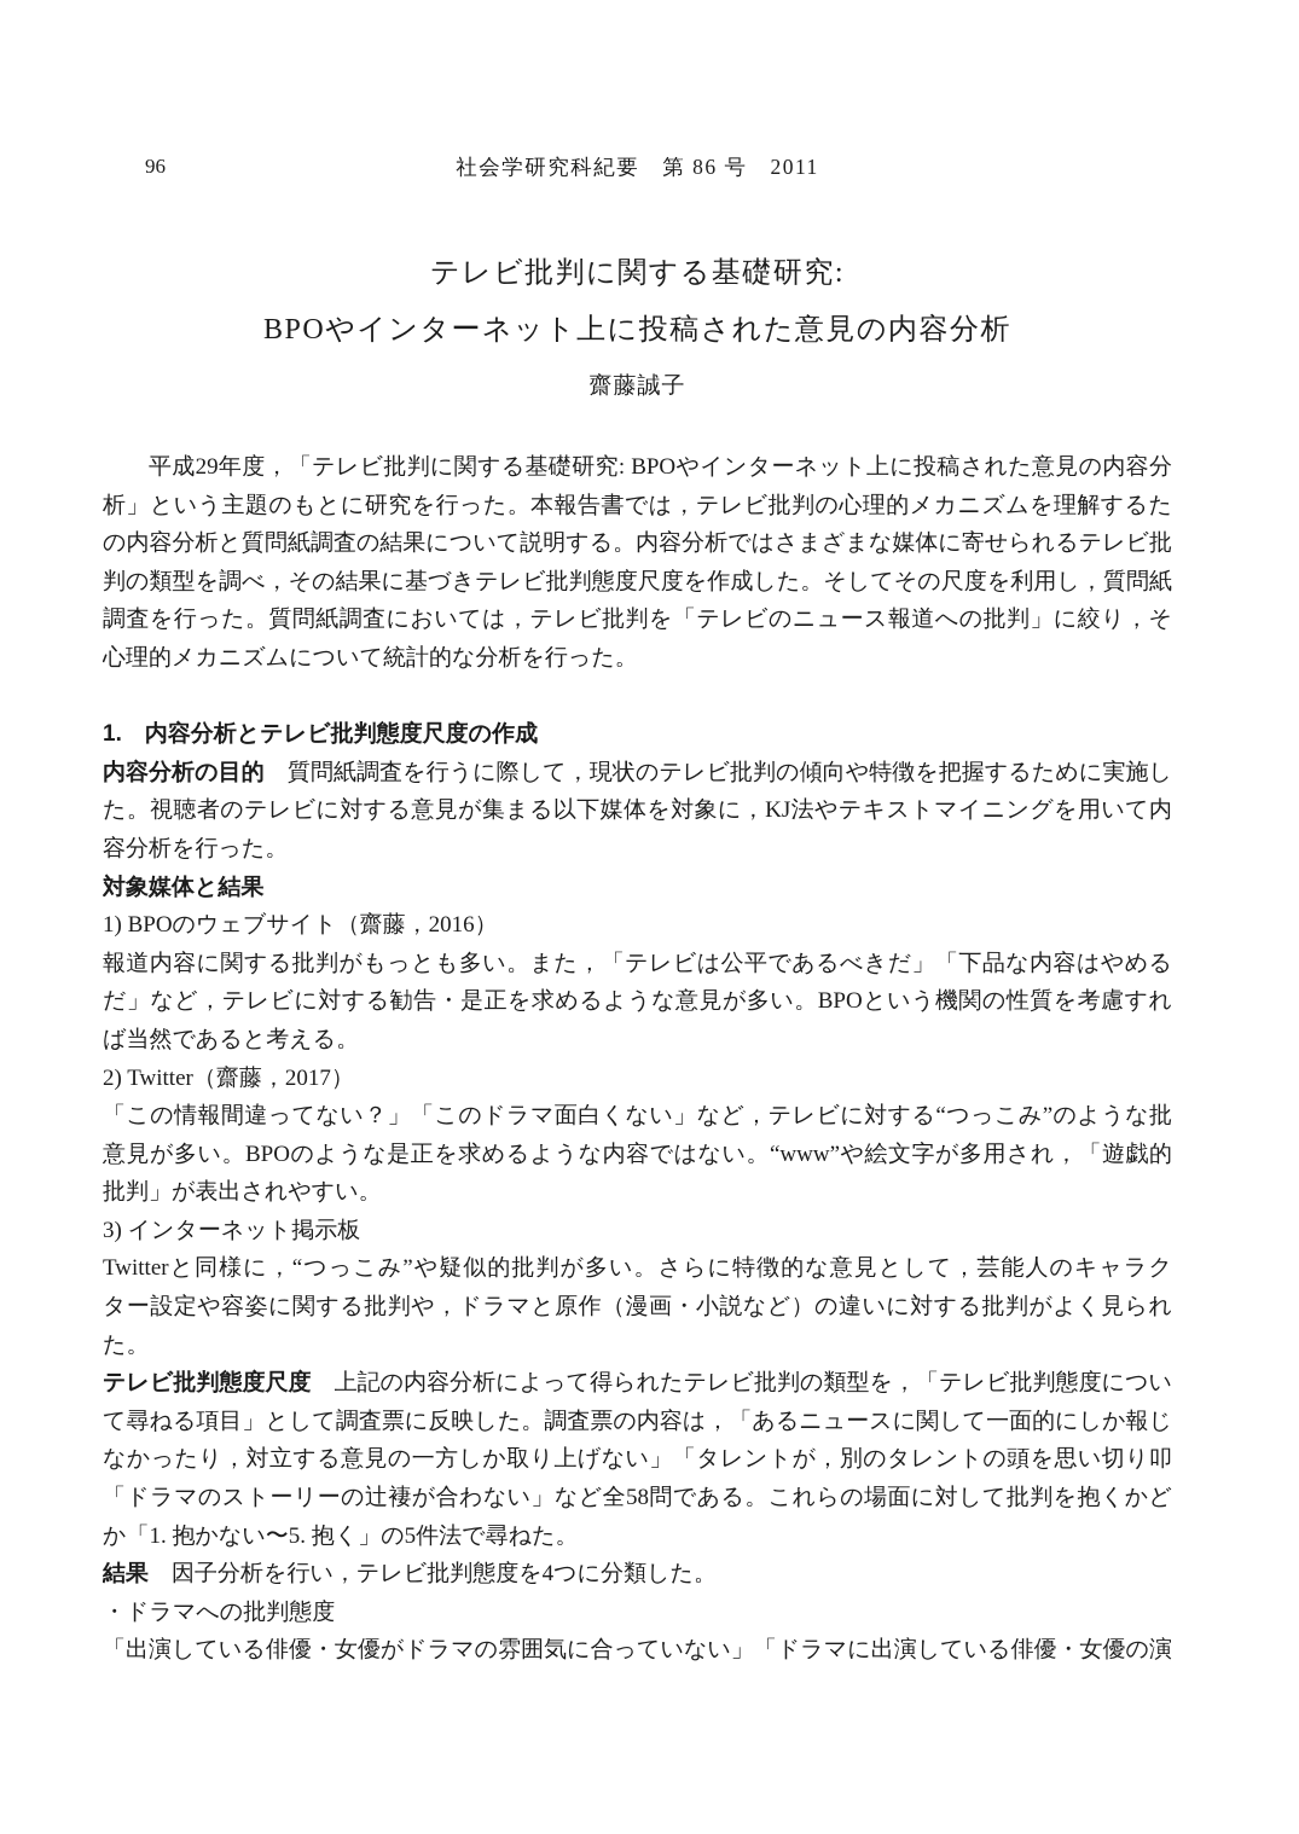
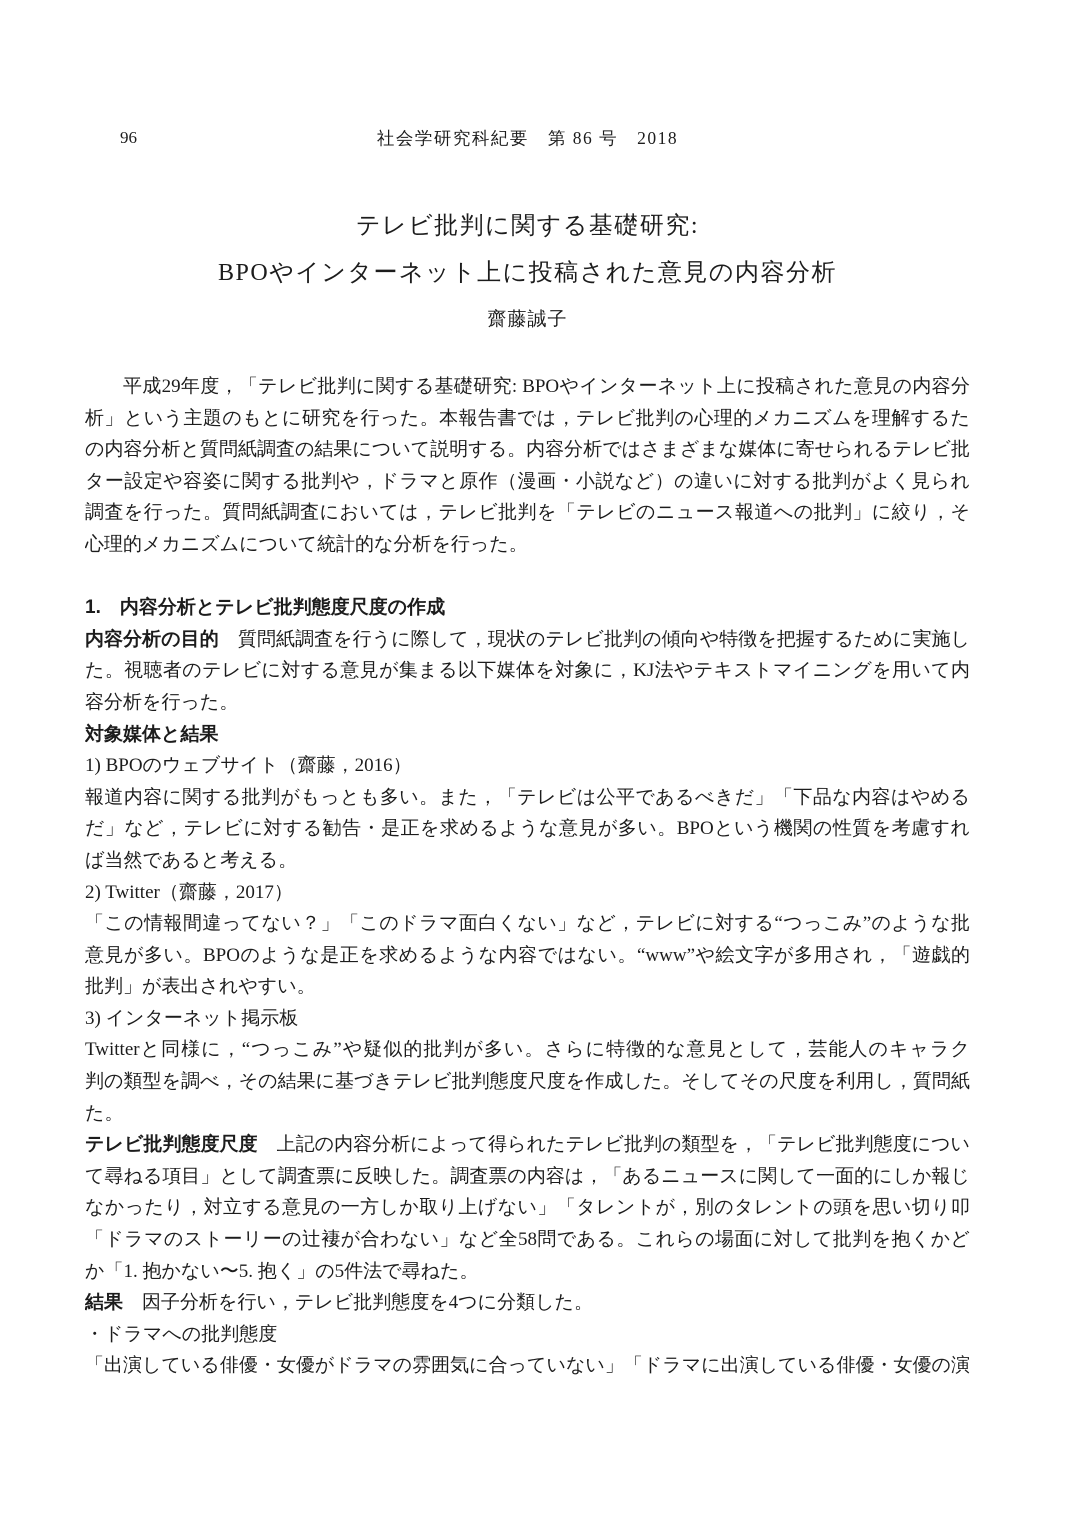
  96
- 社会学研究科紀要 第 86 号 2011
+ 社会学研究科紀要 第 86 号 2018
  テレビ批判に関する基礎研究:
  BPOやインターネット上に投稿された意見の内容分析
  齋藤誠子
  平成29年度，「テレビ批判に関する基礎研究: BPOやインターネット上に投稿された意見の内容分
  析」という主題のもとに研究を行った。本報告書では，テレビ批判の心理的メカニズムを理解するた
  の内容分析と質問紙調査の結果について説明する。内容分析ではさまざまな媒体に寄せられるテレビ批
- 判の類型を調べ，その結果に基づきテレビ批判態度尺度を作成した。そしてその尺度を利用し，質問紙
+ ター設定や容姿に関する批判や，ドラマと原作（漫画・小説など）の違いに対する批判がよく見られ
  調査を行った。質問紙調査においては，テレビ批判を「テレビのニュース報道への批判」に絞り，そ
  心理的メカニズムについて統計的な分析を行った。
  1. 内容分析とテレビ批判態度尺度の作成
  内容分析の目的 質問紙調査を行うに際して，現状のテレビ批判の傾向や特徴を把握するために実施し
  た。視聴者のテレビに対する意見が集まる以下媒体を対象に，KJ法やテキストマイニングを用いて内
  容分析を行った。
  対象媒体と結果
  1) BPOのウェブサイト（齋藤，2016）
  報道内容に関する批判がもっとも多い。また，「テレビは公平であるべきだ」「下品な内容はやめる
  だ」など，テレビに対する勧告・是正を求めるような意見が多い。BPOという機関の性質を考慮すれ
  ば当然であると考える。
  2) Twitter（齋藤，2017）
  「この情報間違ってない？」「このドラマ面白くない」など，テレビに対する“つっこみ”のような批
  意見が多い。BPOのような是正を求めるような内容ではない。“www”や絵文字が多用され，「遊戯的
  批判」が表出されやすい。
  3) インターネット掲示板
  Twitterと同様に，“つっこみ”や疑似的批判が多い。さらに特徴的な意見として，芸能人のキャラク
- ター設定や容姿に関する批判や，ドラマと原作（漫画・小説など）の違いに対する批判がよく見られ
+ 判の類型を調べ，その結果に基づきテレビ批判態度尺度を作成した。そしてその尺度を利用し，質問紙
  た。
  テレビ批判態度尺度 上記の内容分析によって得られたテレビ批判の類型を，「テレビ批判態度につい
  て尋ねる項目」として調査票に反映した。調査票の内容は，「あるニュースに関して一面的にしか報じ
  なかったり，対立する意見の一方しか取り上げない」「タレントが，別のタレントの頭を思い切り叩
  「ドラマのストーリーの辻褄が合わない」など全58問である。これらの場面に対して批判を抱くかど
  か「1. 抱かない〜5. 抱く」の5件法で尋ねた。
  結果 因子分析を行い，テレビ批判態度を4つに分類した。
  ・ドラマへの批判態度
  「出演している俳優・女優がドラマの雰囲気に合っていない」「ドラマに出演している俳優・女優の演
